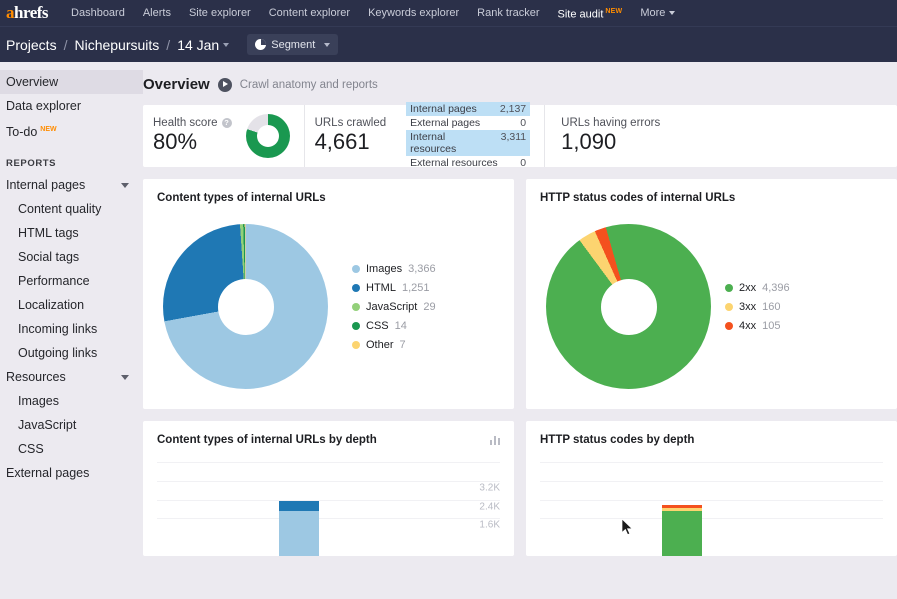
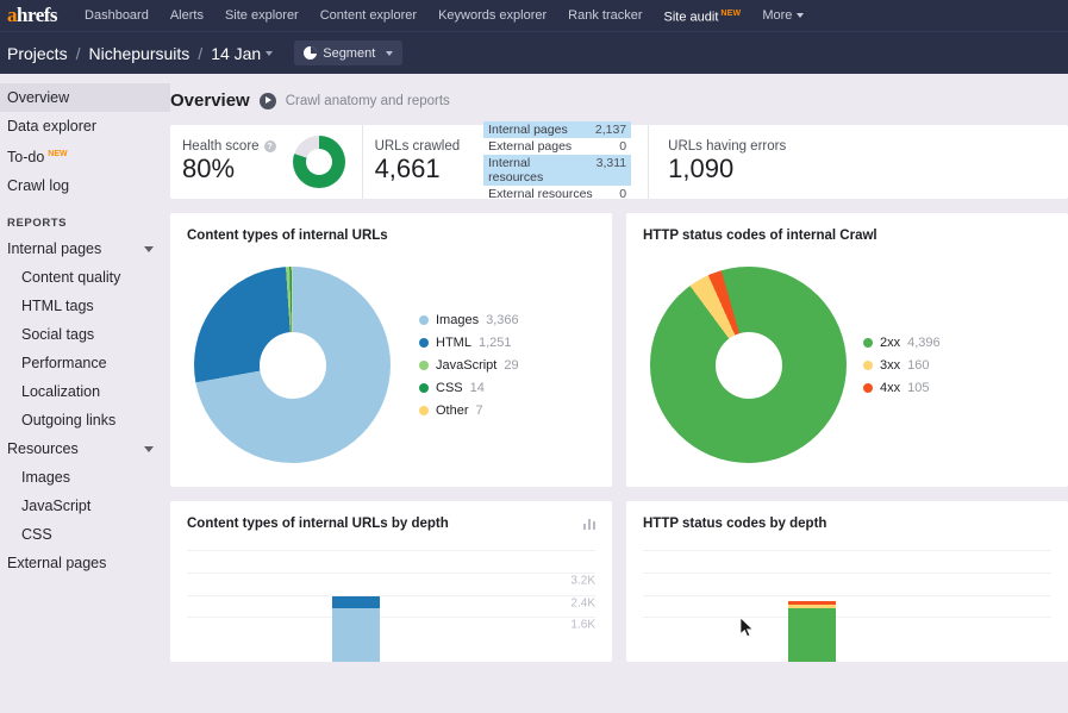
  ahrefs
  Dashboard
  Alerts
  Site explorer
  Content explorer
  Keywords explorer
  Rank tracker
  Site audit
  More
  Projects
  /
  Nichepursuits
  /
  14 Jan
  Segment
  Overview
  Data explorer
+ Crawl log
  REPORTS
  Internal pages
  Content quality
  HTML tags
  Social tags
  Performance
  Localization
- Incoming links
  Outgoing links
  Resources
  Images
  JavaScript
  CSS
  External pages
  Overview
  Crawl anatomy and reports
  Health score
  ?
  80%
  URLs crawled
  4,661
  Internal pages
  2,137
  External pages
  0
  Internal resources
  3,311
  External resources
  0
  URLs having errors
  1,090
  Content types of internal URLs
  Images
  3,366
  HTML
  1,251
  JavaScript
  29
  CSS
  14
  Other
  7
- HTTP status codes of internal URLs
+ HTTP status codes of internal Crawl
  2xx
  4,396
  3xx
  160
  4xx
  105
  Content types of internal URLs by depth
  3.2K
  2.4K
  1.6K
  HTTP status codes by depth
